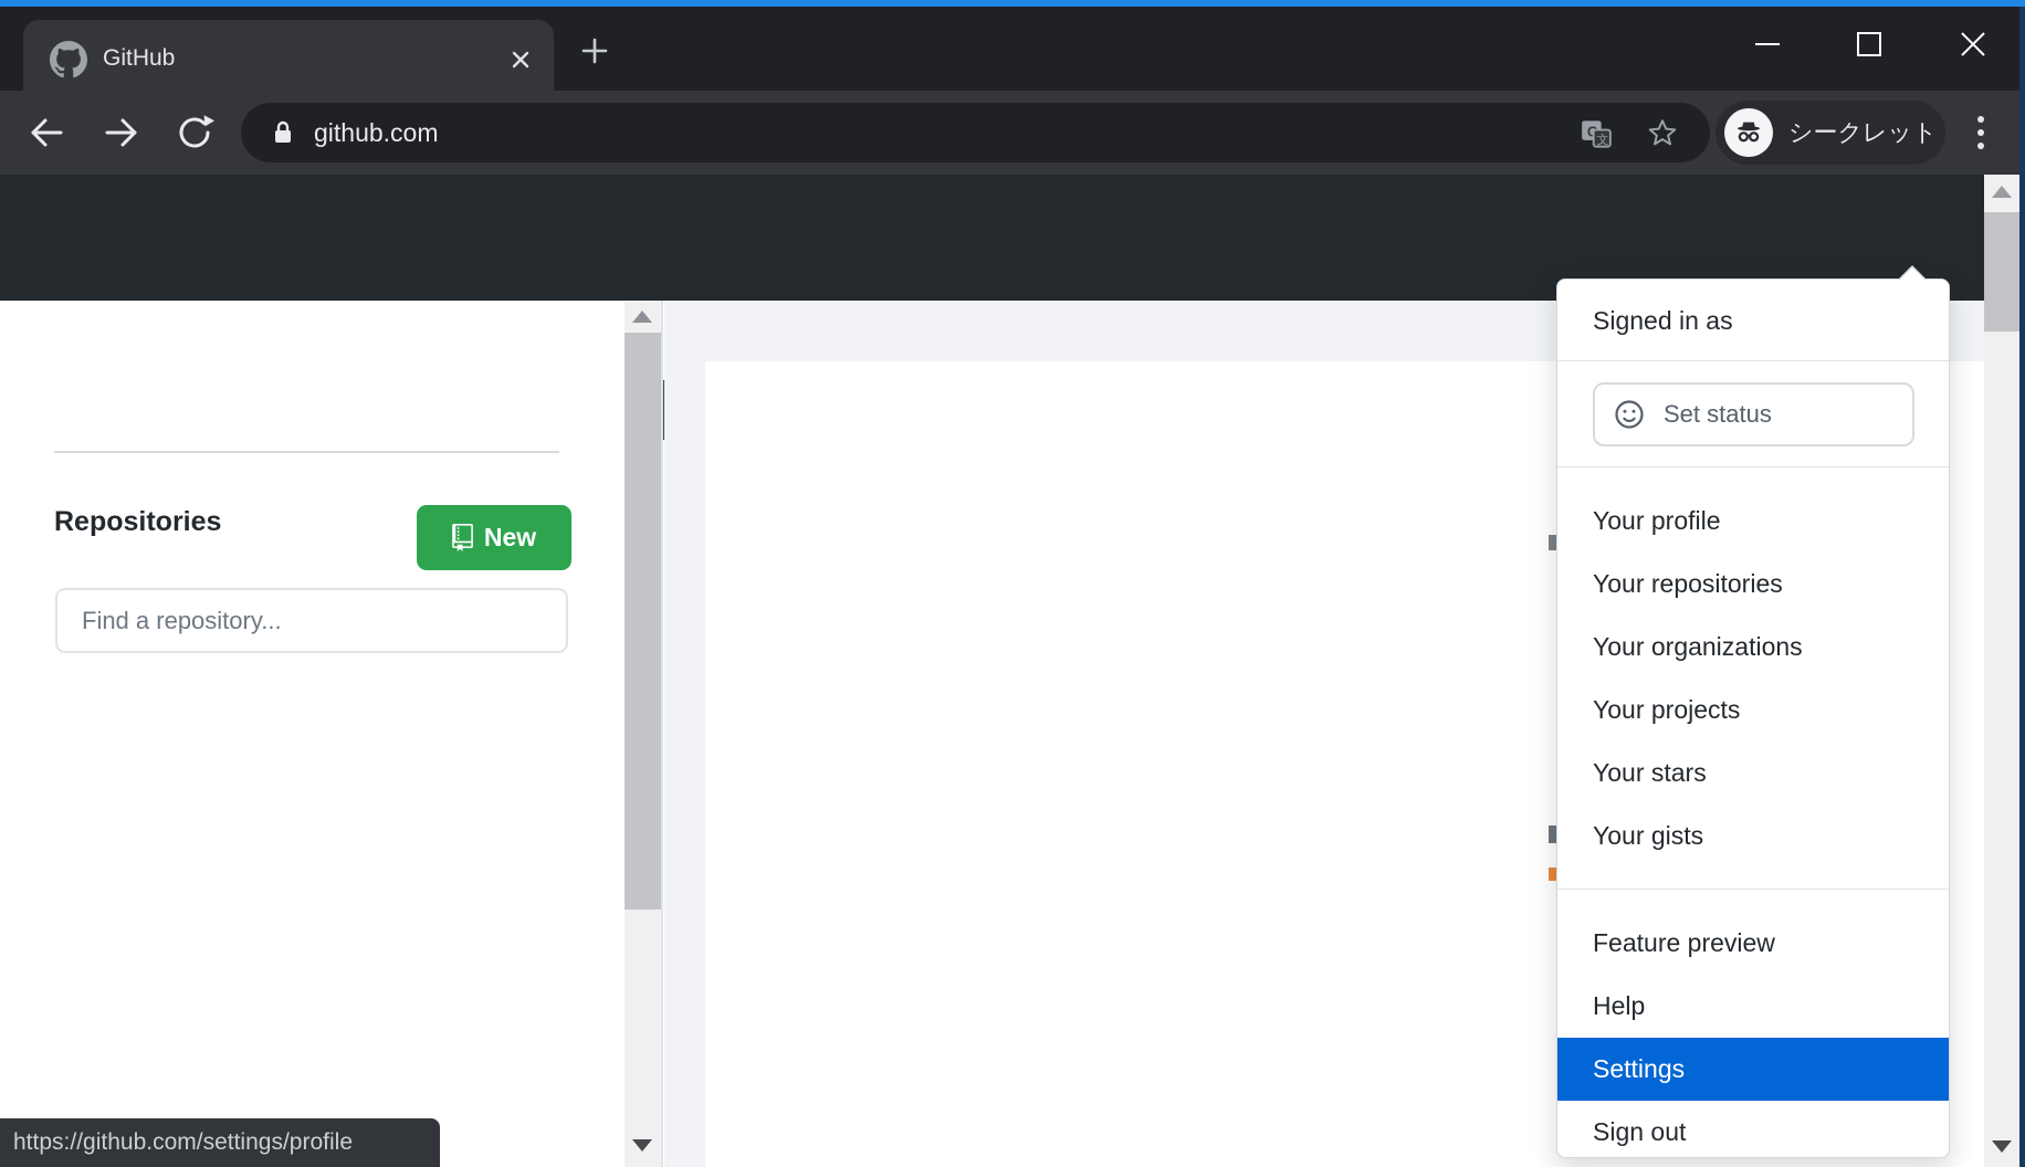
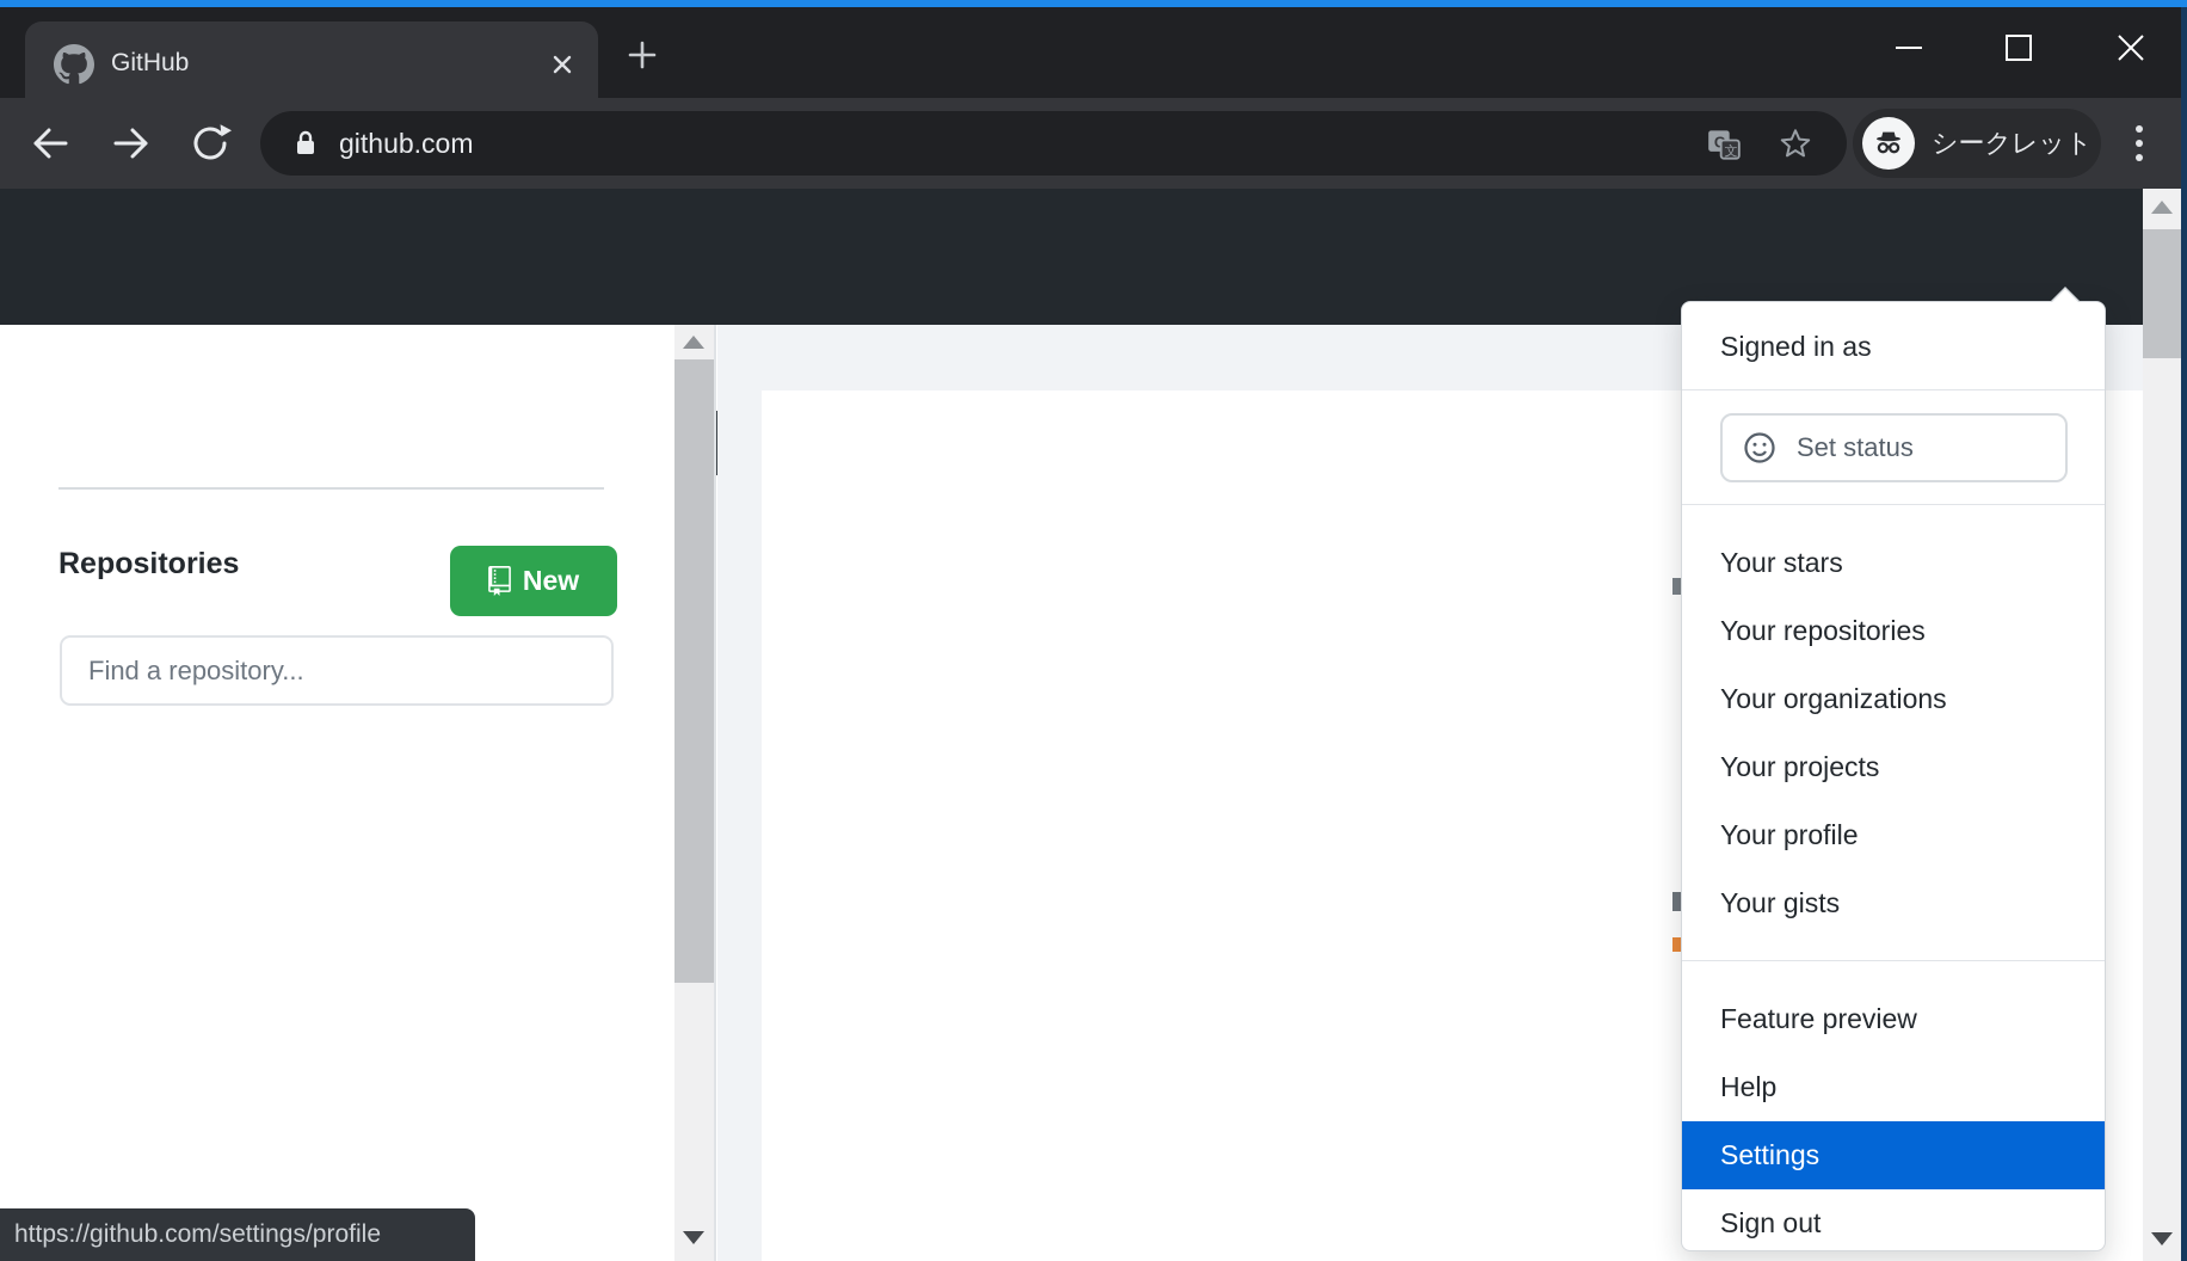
  GitHub
  github.com
  文
  シークレット
  Repositories
  New
  Find a repository...
  Signed in as
  Set status
- Your profile
+ Your stars
  Your repositories
  Your organizations
  Your projects
- Your stars
+ Your profile
  Your gists
  Feature preview
  Help
  Settings
  Sign out
  https://github.com/settings/profile
